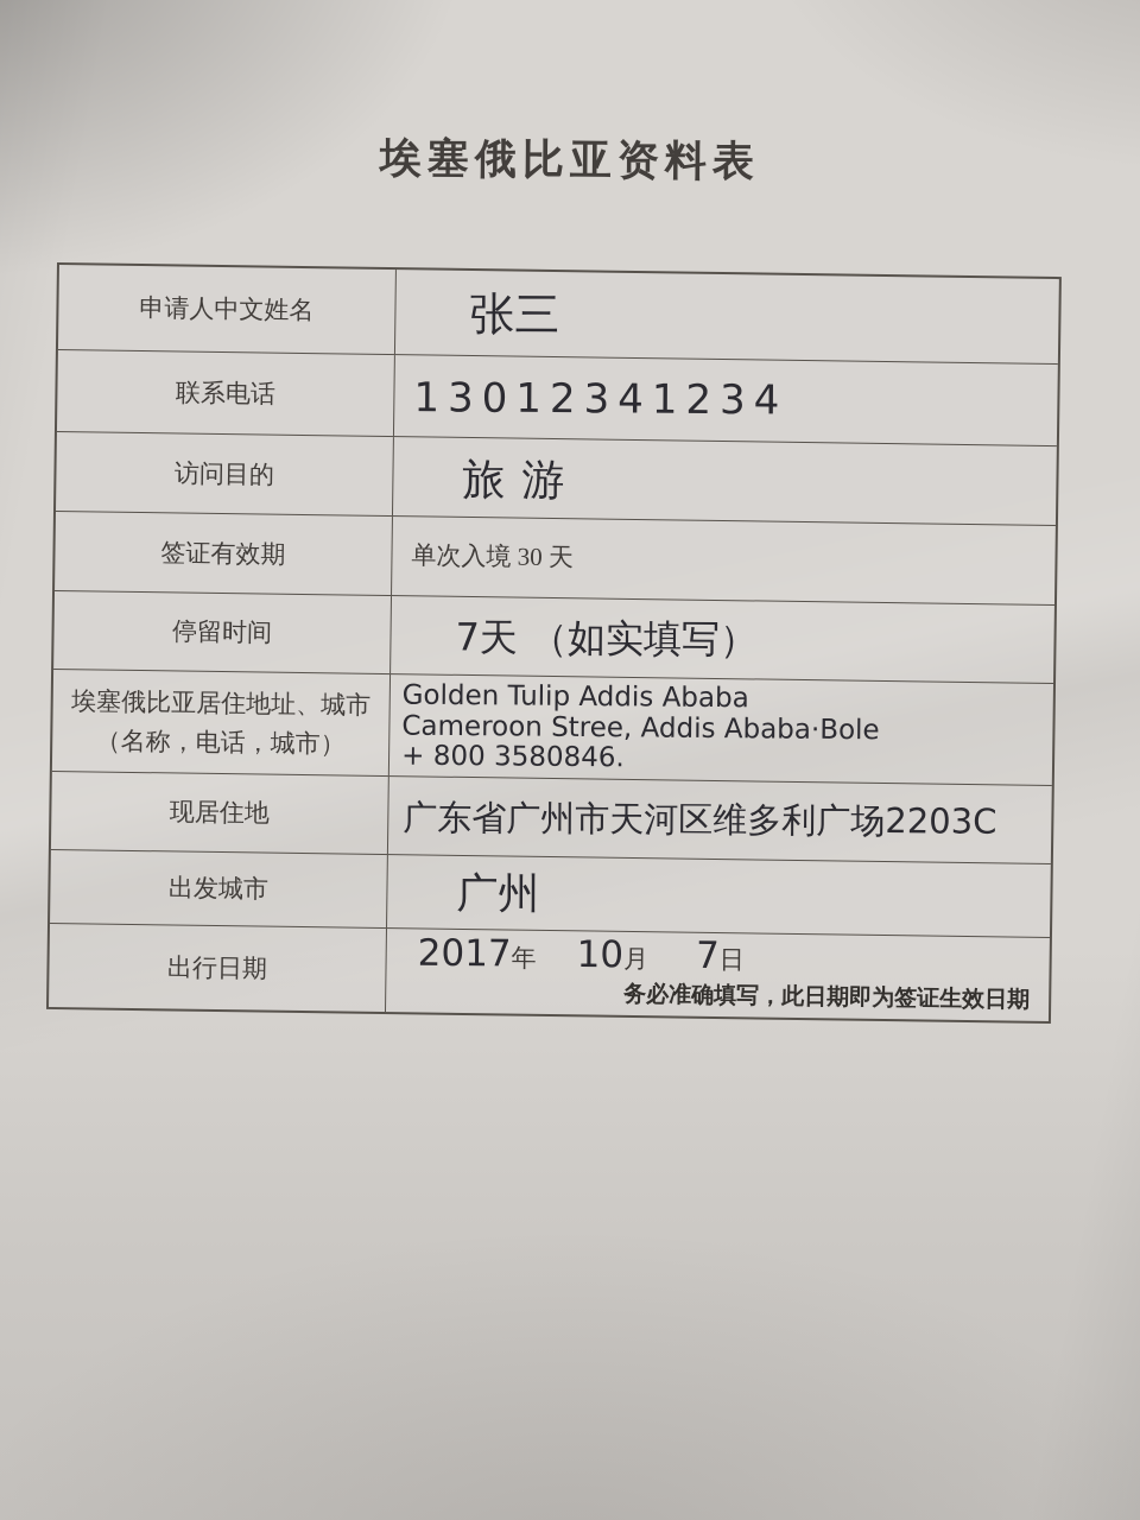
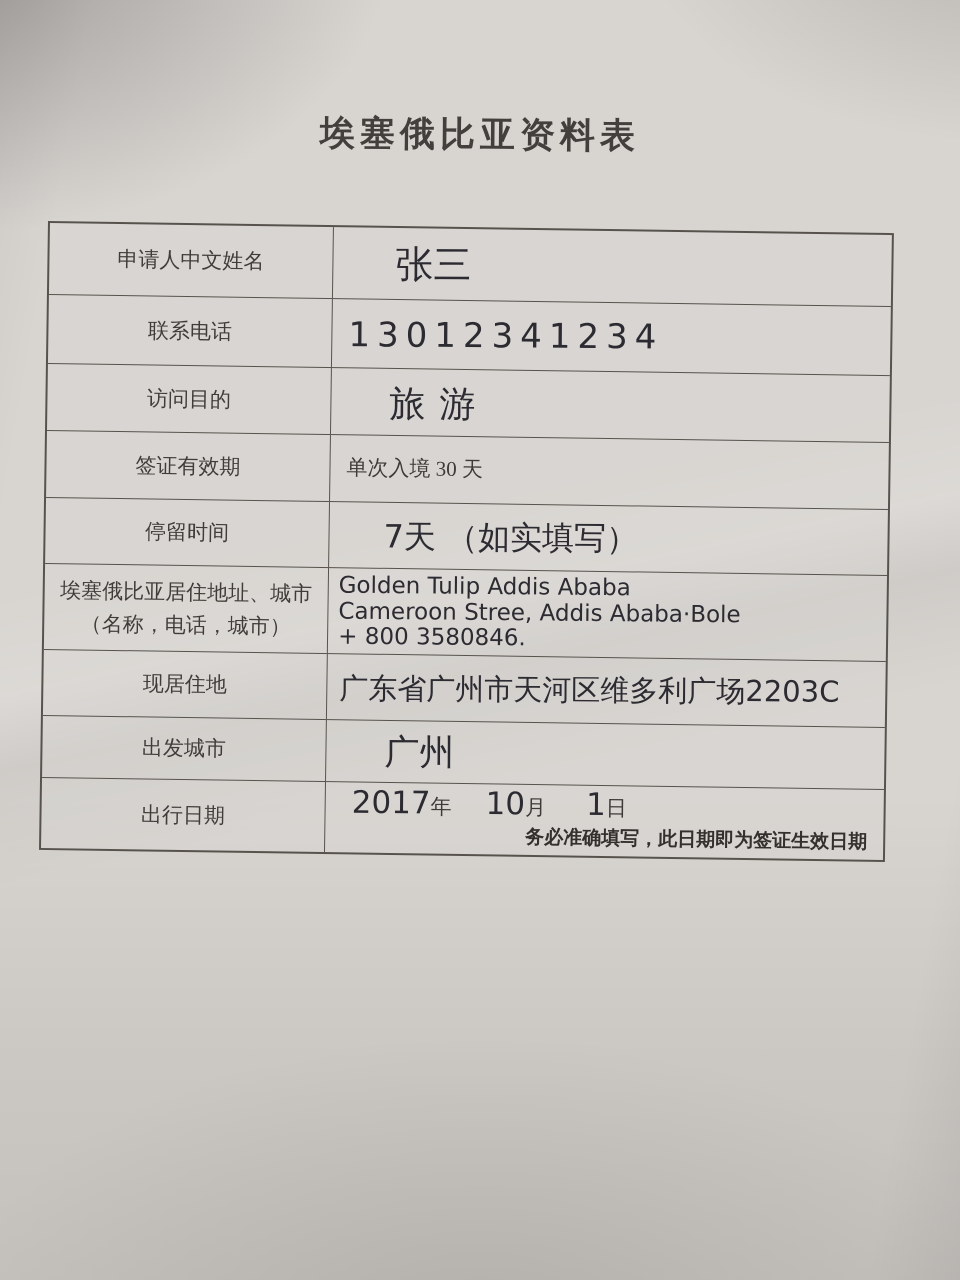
  埃塞俄比亚资料表
  申请人中文姓名
  张三
  联系电话
  13012341234
  访问目的
  旅游
  签证有效期
  单次入境 30 天
  停留时间
  7天 （如实填写）
  埃塞俄比亚居住地址、城市（名称，电话，城市）
  Golden Tulip Addis Ababa
  Cameroon Stree, Addis Ababa·Bole
  + 800 3580846.
  现居住地
  广东省广州市天河区维多利广场2203C
  出发城市
  广州
  出行日期
  2017
  年
  10
  月
- 7
+ 1
  日
  务必准确填写，此日期即为签证生效日期
